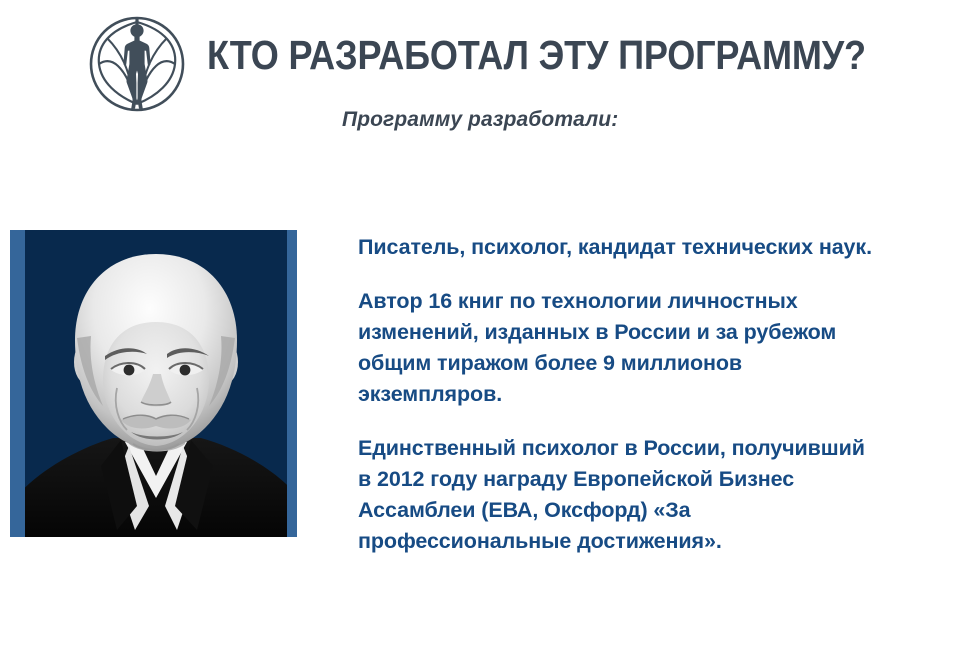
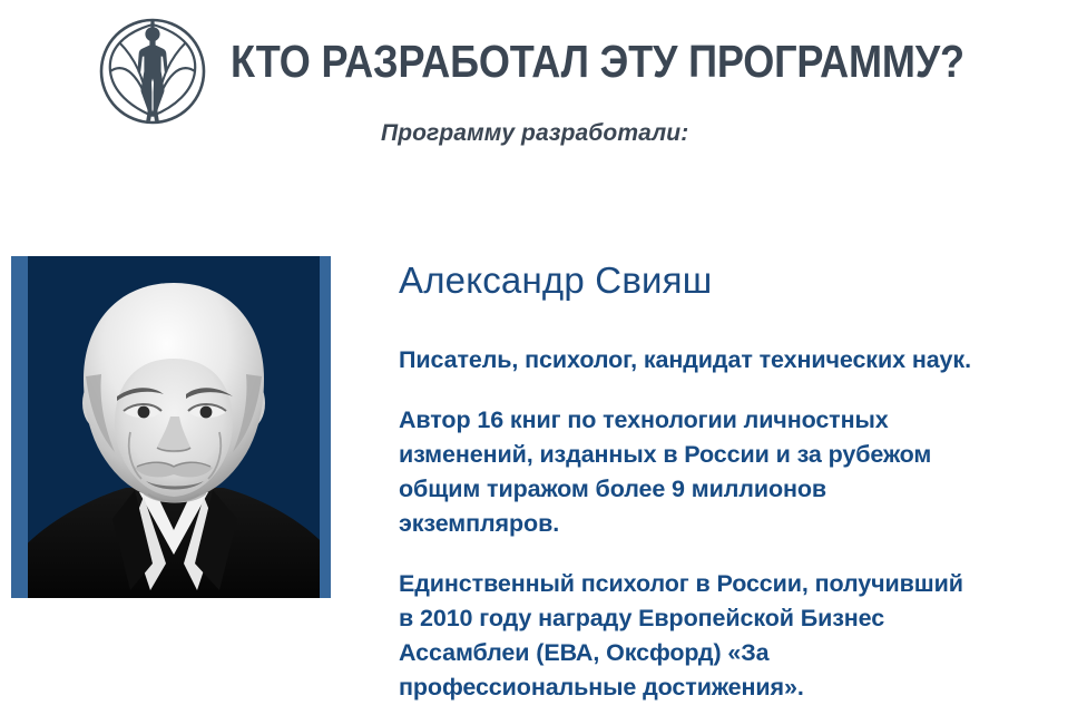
  КТО РАЗРАБОТАЛ ЭТУ ПРОГРАММУ?
  Программу разработали:
+ Александр Свияш
  Писатель, психолог, кандидат технических наук.
  Автор 16 книг по технологии личностных изменений, изданных в России и за рубежом общим тиражом более 9 миллионов экземпляров.
- Единственный психолог в России, получивший в 2012 году награду Европейской Бизнес Ассамблеи (ЕВА, Оксфорд) «За профессиональные достижения».
+ Единственный психолог в России, получивший в 2010 году награду Европейской Бизнес Ассамблеи (ЕВА, Оксфорд) «За профессиональные достижения».
